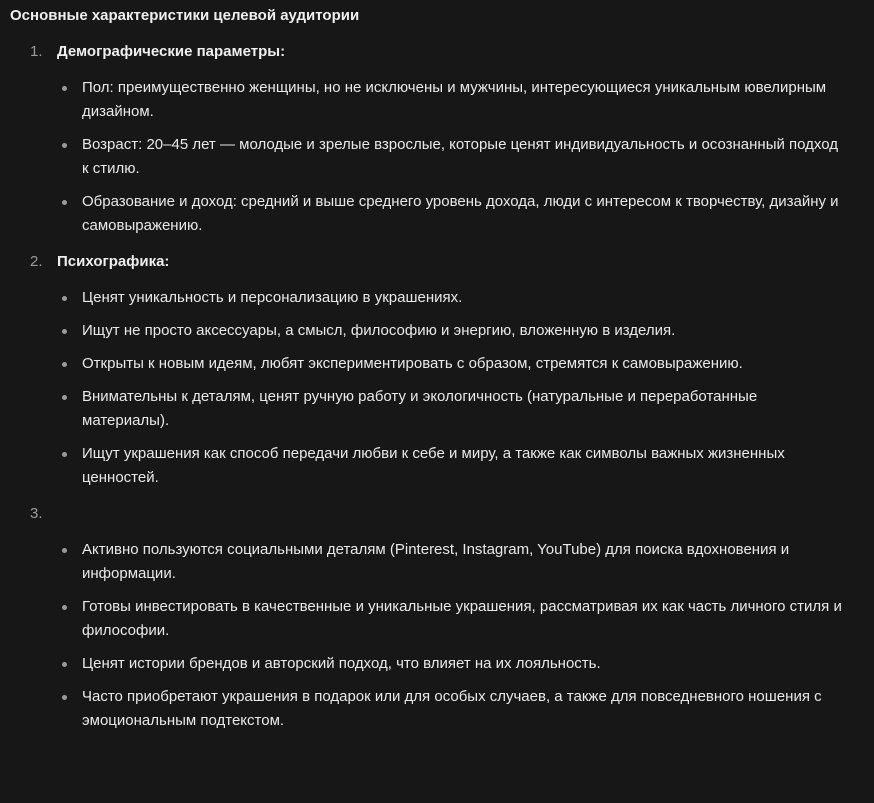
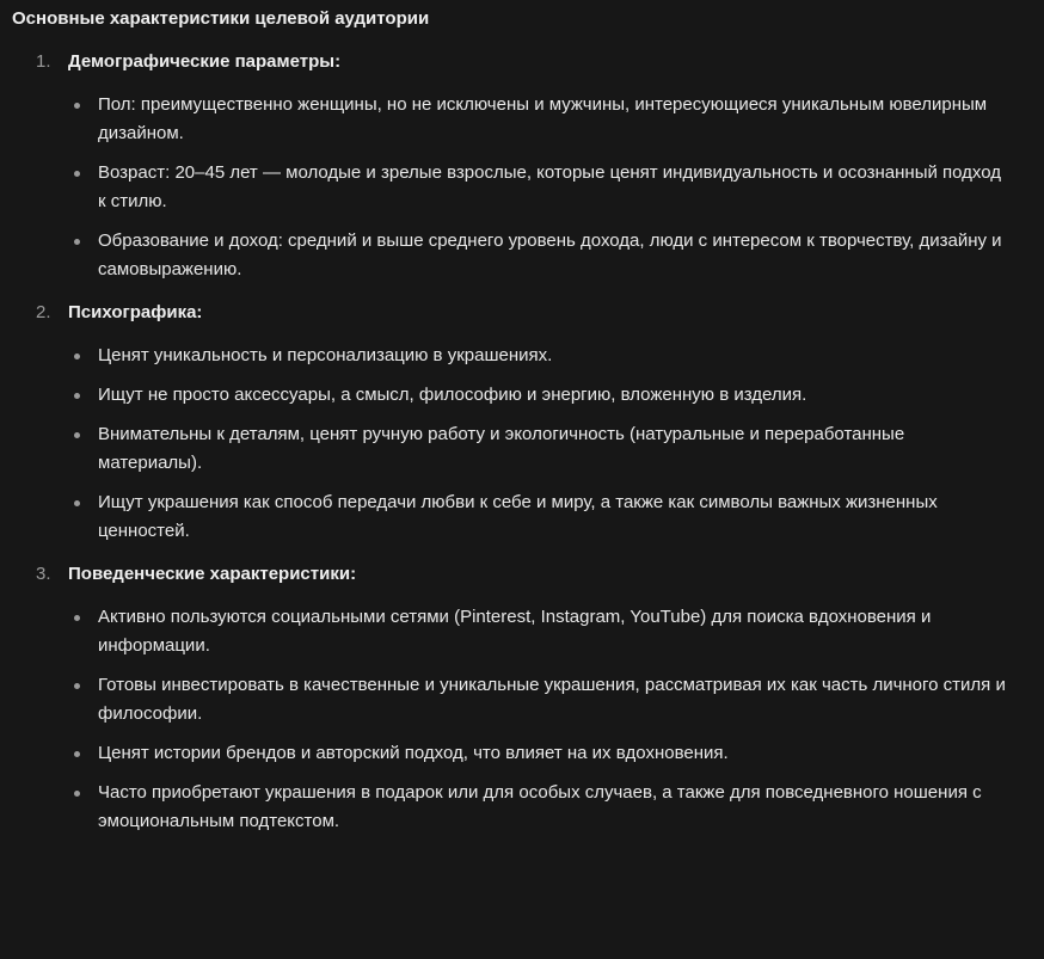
  Основные характеристики целевой аудитории
  1.
  Демографические параметры:
  Пол: преимущественно женщины, но не исключены и мужчины, интересующиеся уникальным ювелирным дизайном.
  Возраст: 20–45 лет — молодые и зрелые взрослые, которые ценят индивидуальность и осознанный подход к стилю.
  Образование и доход: средний и выше среднего уровень дохода, люди с интересом к творчеству, дизайну и самовыражению.
  2.
  Психографика:
  Ценят уникальность и персонализацию в украшениях.
  Ищут не просто аксессуары, а смысл, философию и энергию, вложенную в изделия.
- Открыты к новым идеям, любят экспериментировать с образом, стремятся к самовыражению.
  Внимательны к деталям, ценят ручную работу и экологичность (натуральные и переработанные материалы).
  Ищут украшения как способ передачи любви к себе и миру, а также как символы важных жизненных ценностей.
  3.
+ Поведенческие характеристики:
- Активно пользуются социальными деталям (Pinterest, Instagram, YouTube) для поиска вдохновения и информации.
+ Активно пользуются социальными сетями (Pinterest, Instagram, YouTube) для поиска вдохновения и информации.
  Готовы инвестировать в качественные и уникальные украшения, рассматривая их как часть личного стиля и философии.
- Ценят истории брендов и авторский подход, что влияет на их лояльность.
+ Ценят истории брендов и авторский подход, что влияет на их вдохновения.
  Часто приобретают украшения в подарок или для особых случаев, а также для повседневного ношения с эмоциональным подтекстом.
